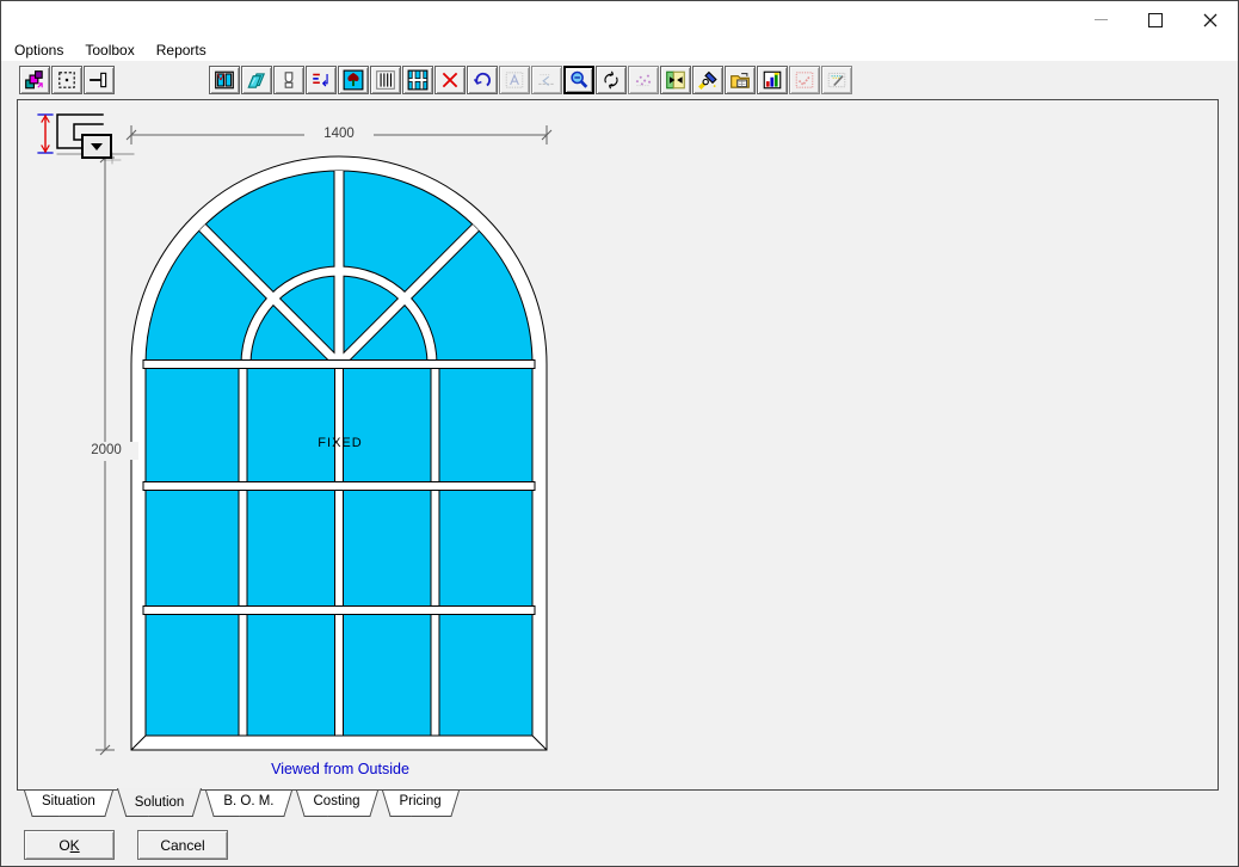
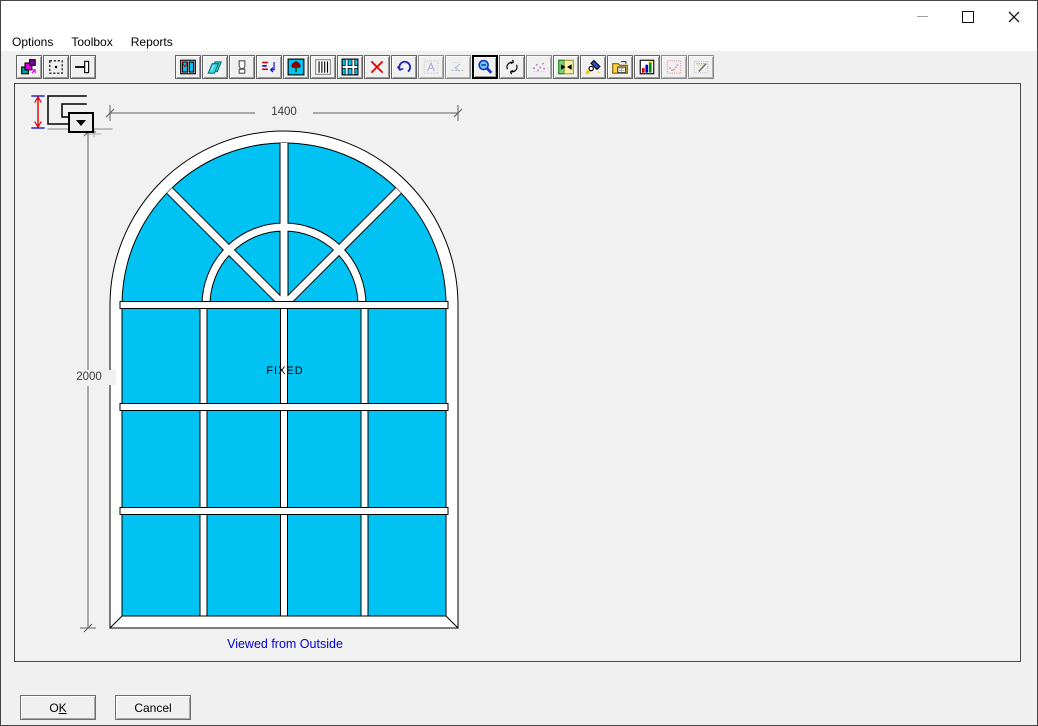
  Options
  Toolbox
  Reports
  1400
  2000
  FIXED
  Viewed from Outside
- Situation
- Solution
- B. O. M.
- Costing
- Pricing
  O
  K
  Cancel
